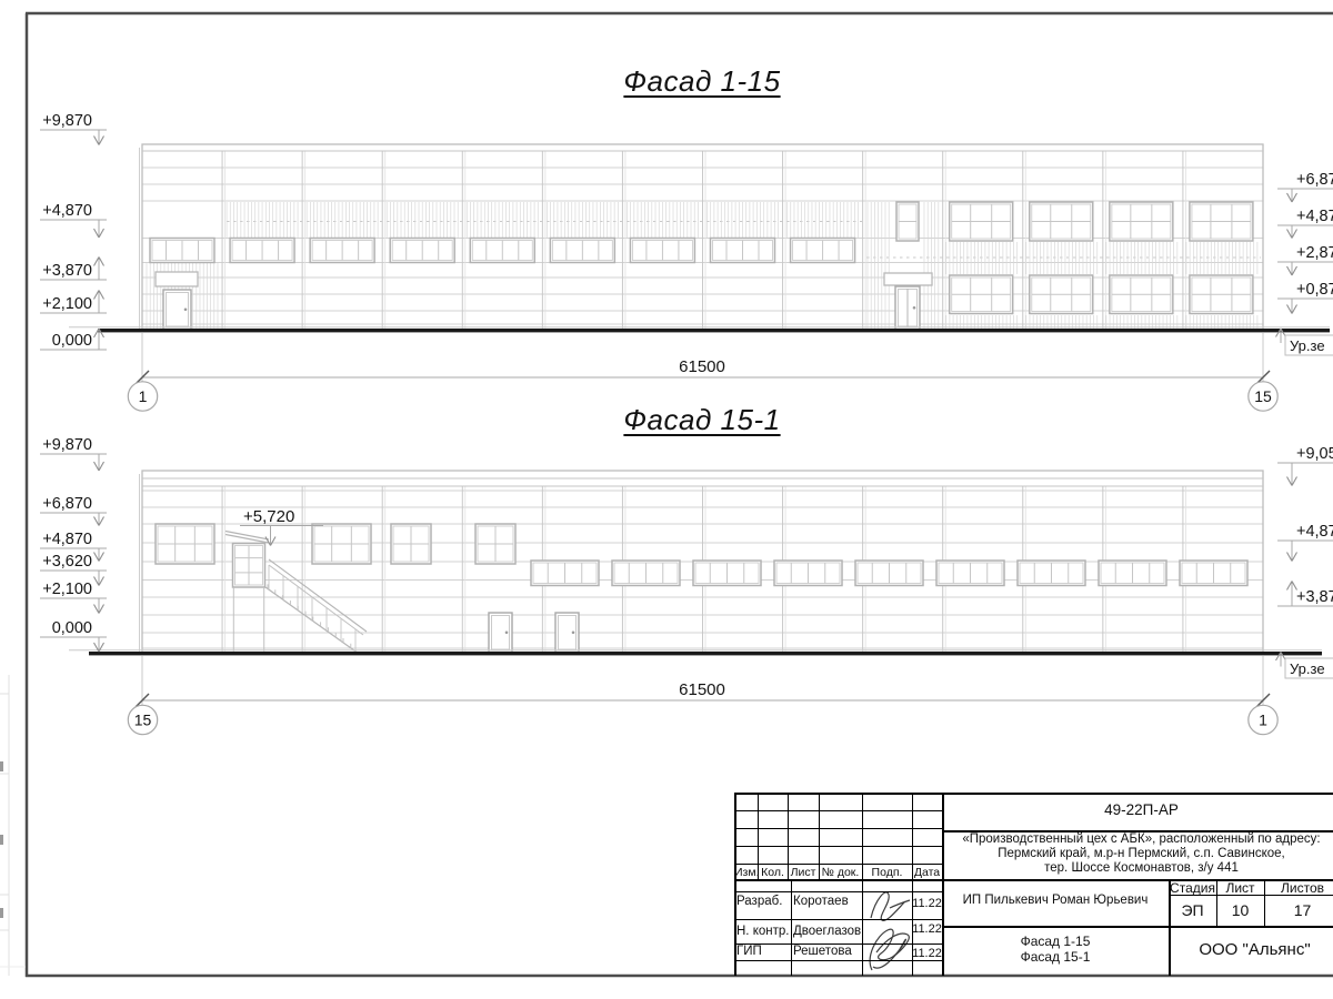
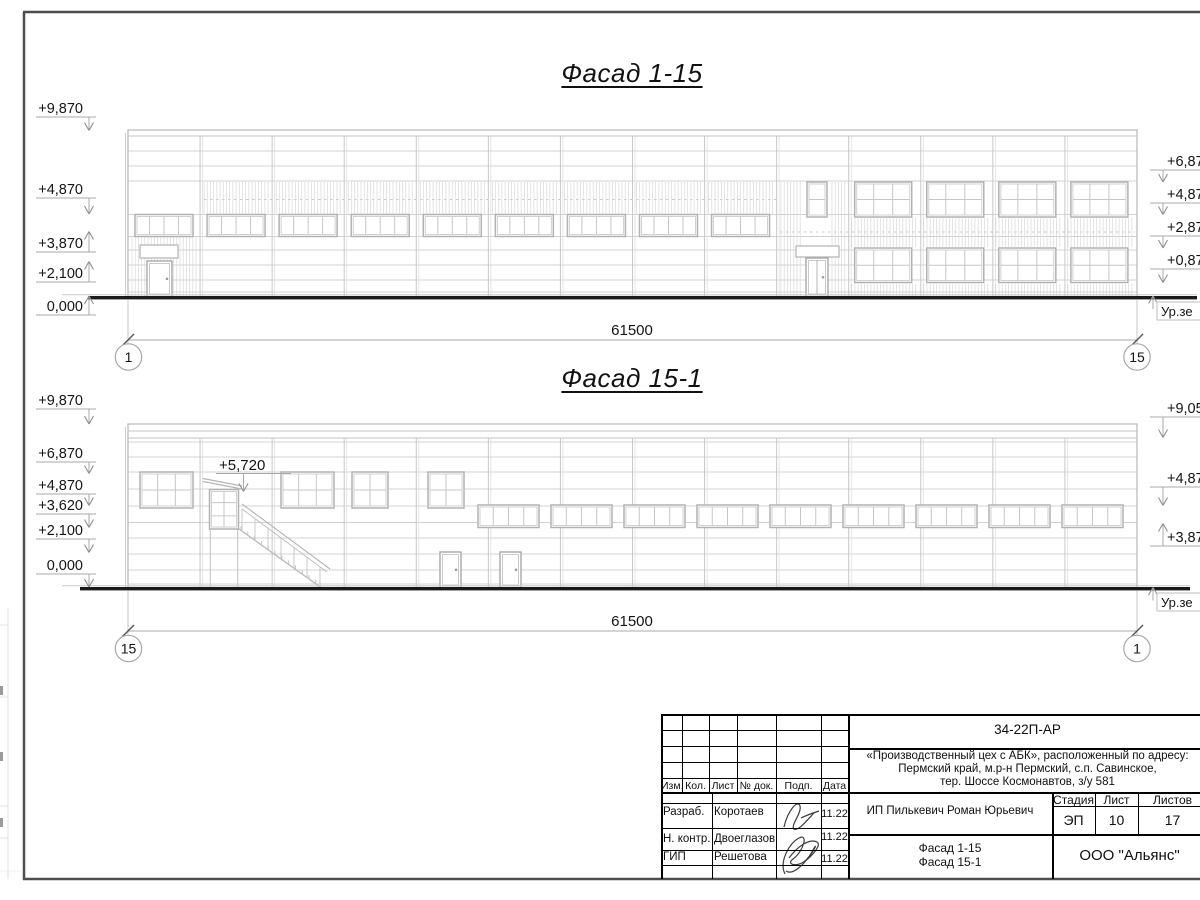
  +9,870
  +4,870
  +3,870
  +2,100
  0,000
  +6,8
  +4,8
  +2,8
  +0,8
  Ур.зе
  61500
  1
  15
  +5,720
  +9,870
  +6,870
  +4,870
  +3,620
  +2,100
  0,000
  +9,0
  +4,8
  +3,8
  Ур.зе
  61500
  15
  1
  Фасад 1-15
  Фасад 15-1
- 49-22П-АР
+ 34-22П-АР
  «Производственный цех с АБК», расположенный по адресу:
  Пермский край, м.р-н Пермский, с.п. Савинское,
- тер. Шоссе Космонавтов, з/у 441
+ тер. Шоссе Космонавтов, з/у 581
  Изм
  Кол.
  Лист
  № док.
  Подп.
  Дата
  Разраб.
  Коротаев
  11.22
  Н. контр.
  Двоеглазов
  11.22
  ГИП
  Решетова
  11.22
  ИП Пилькевич Роман Юрьевич
  Стадия
  Лист
  Листов
  ЭП
  10
  17
  Фасад 1-15
  Фасад 15-1
  ООО "Альянс"
